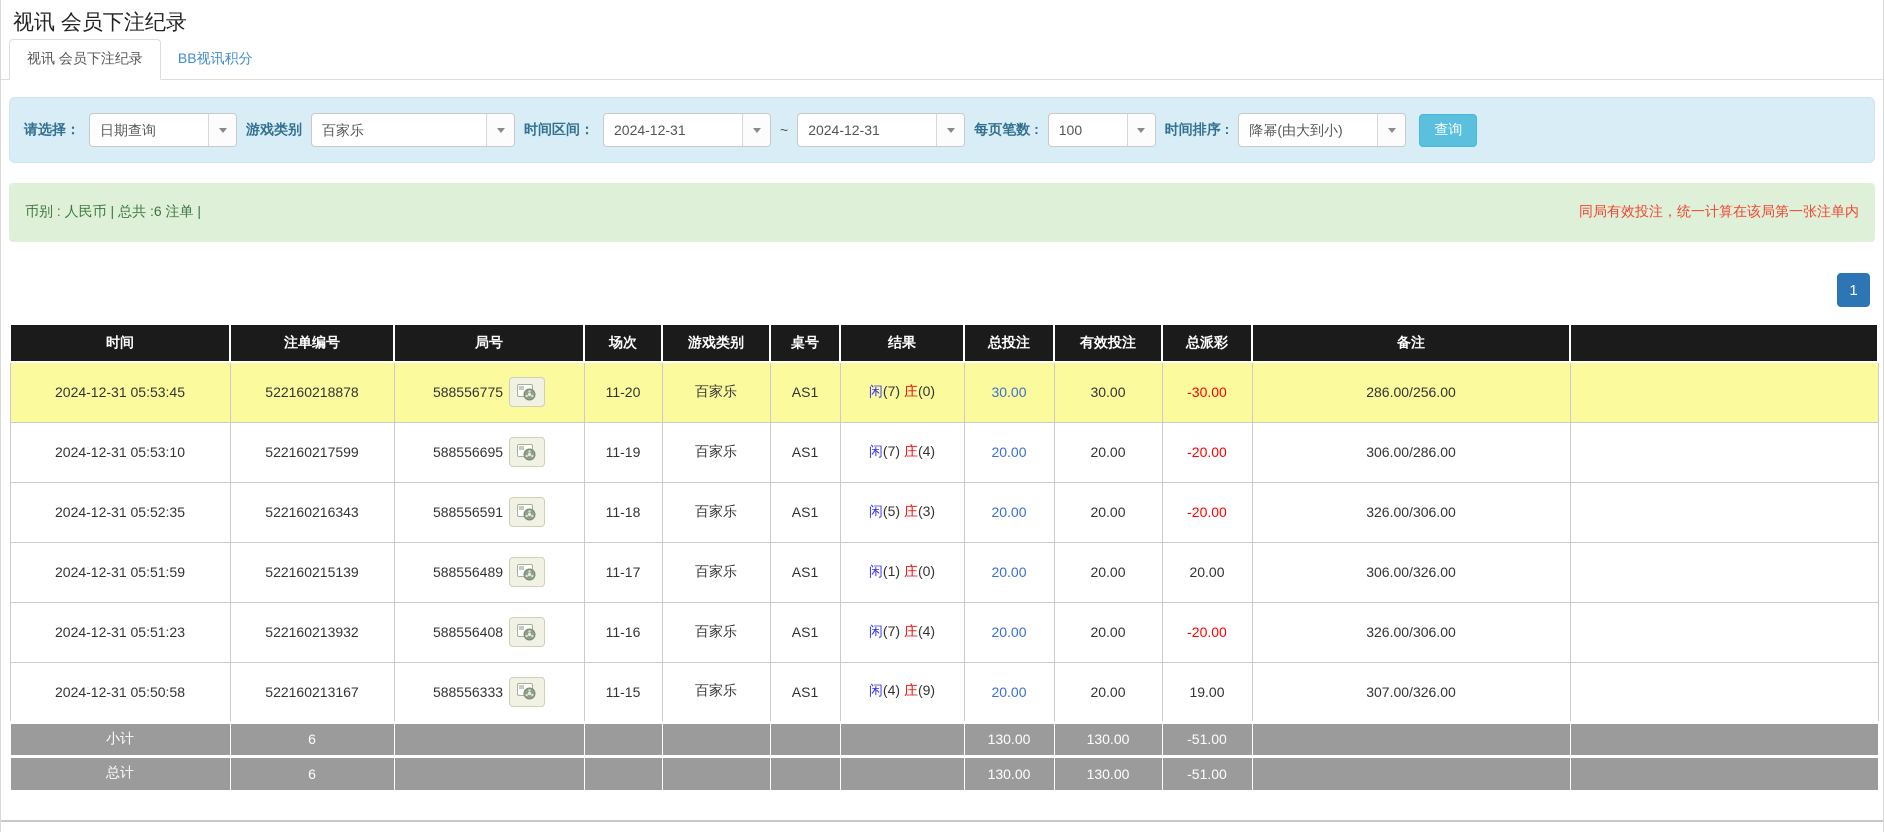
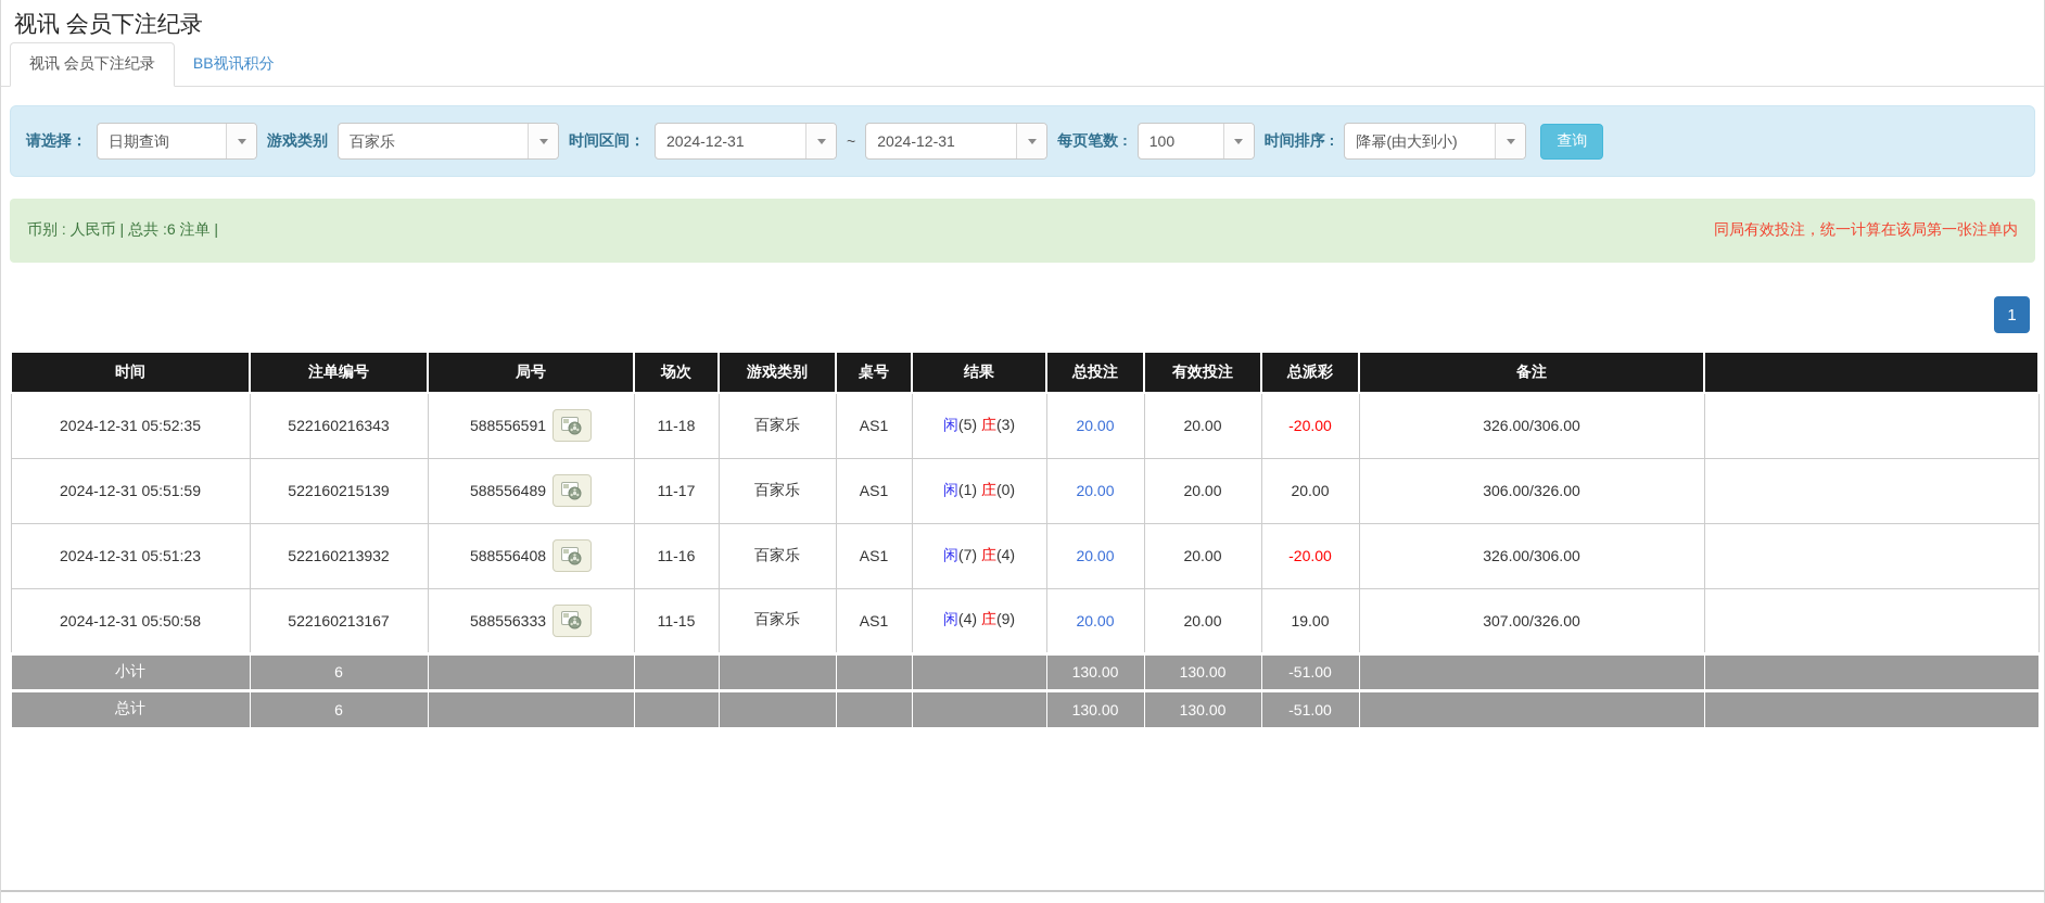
  视讯 会员下注纪录
  视讯 会员下注纪录
  BB视讯积分
  请选择：
  日期查询
  游戏类别
  百家乐
  时间区间：
  2024-12-31
  ~
  2024-12-31
  每页笔数 :
  100
  时间排序 :
  降幂(由大到小)
  查询
  币别 : 人民币 | 总共 :6 注单 |
  同局有效投注，统一计算在该局第一张注单内
  1
  时间	注单编号	局号	场次	游戏类别	桌号	结果	总投注	有效投注	总派彩	备注
- 2024-12-31 05:53:45	522160218878	588556775	11-20	百家乐	AS1	闲(7) 庄(0)	30.00	30.00	-30.00	286.00/256.00
- 2024-12-31 05:53:10	522160217599	588556695	11-19	百家乐	AS1	闲(7) 庄(4)	20.00	20.00	-20.00	306.00/286.00
  2024-12-31 05:52:35	522160216343	588556591	11-18	百家乐	AS1	闲(5) 庄(3)	20.00	20.00	-20.00	326.00/306.00
  2024-12-31 05:51:59	522160215139	588556489	11-17	百家乐	AS1	闲(1) 庄(0)	20.00	20.00	20.00	306.00/326.00
  2024-12-31 05:51:23	522160213932	588556408	11-16	百家乐	AS1	闲(7) 庄(4)	20.00	20.00	-20.00	326.00/306.00
  2024-12-31 05:50:58	522160213167	588556333	11-15	百家乐	AS1	闲(4) 庄(9)	20.00	20.00	19.00	307.00/326.00
  小计	6						130.00	130.00	-51.00
  总计	6						130.00	130.00	-51.00
